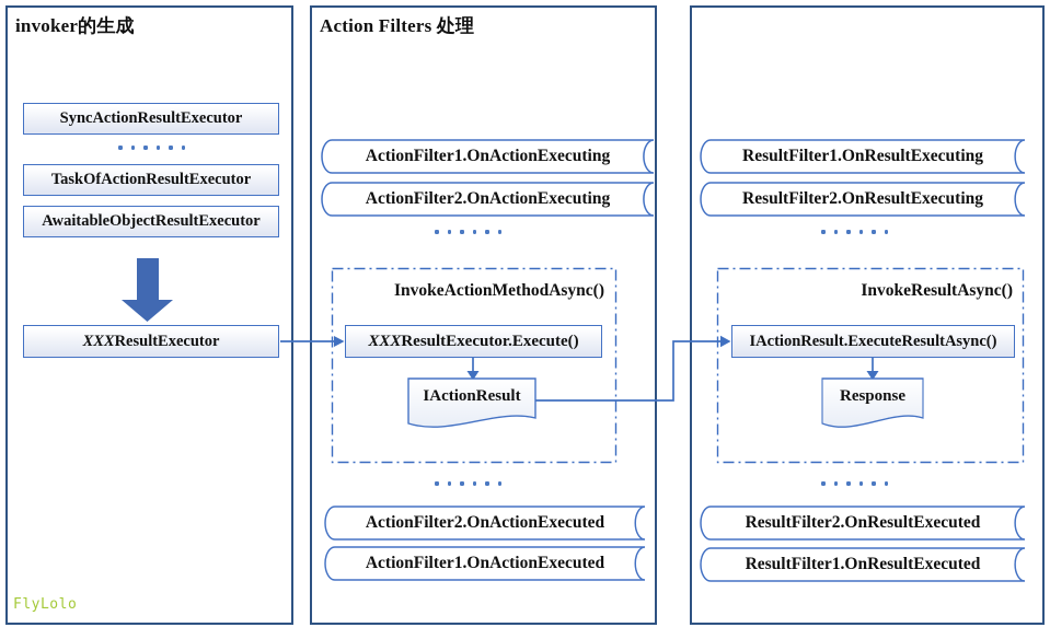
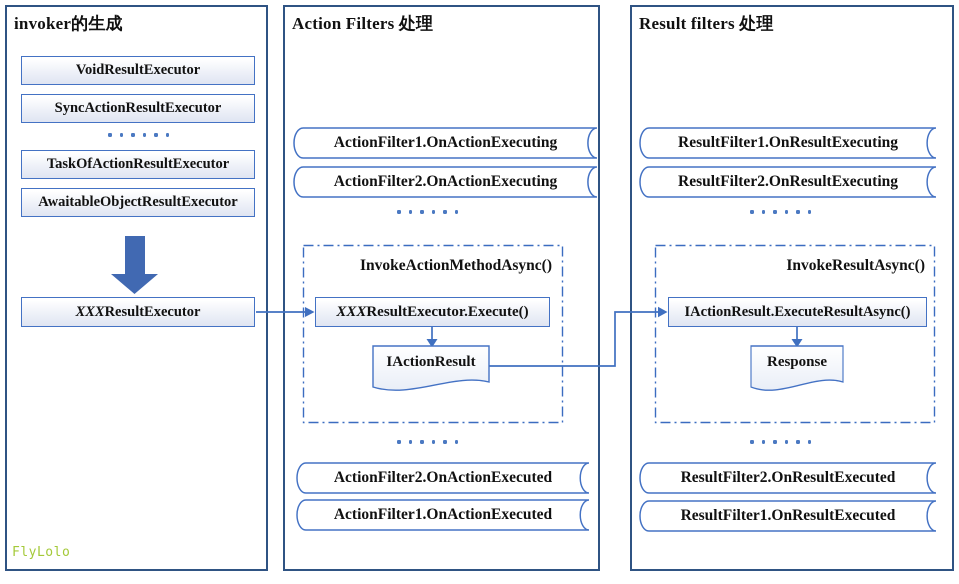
  invoker的生成
  Action Filters 处理
+ Result filters 处理
+ VoidResultExecutor
  SyncActionResultExecutor
  TaskOfActionResultExecutor
  AwaitableObjectResultExecutor
  XXXResultExecutor
  ActionFilter1.OnActionExecuting
  ActionFilter2.OnActionExecuting
  InvokeActionMethodAsync()
  XXXResultExecutor.Execute()
  IActionResult
  ActionFilter2.OnActionExecuted
  ActionFilter1.OnActionExecuted
  ResultFilter1.OnResultExecuting
  ResultFilter2.OnResultExecuting
  InvokeResultAsync()
  IActionResult.ExecuteResultAsync()
  Response
  ResultFilter2.OnResultExecuted
  ResultFilter1.OnResultExecuted
  FlyLolo
